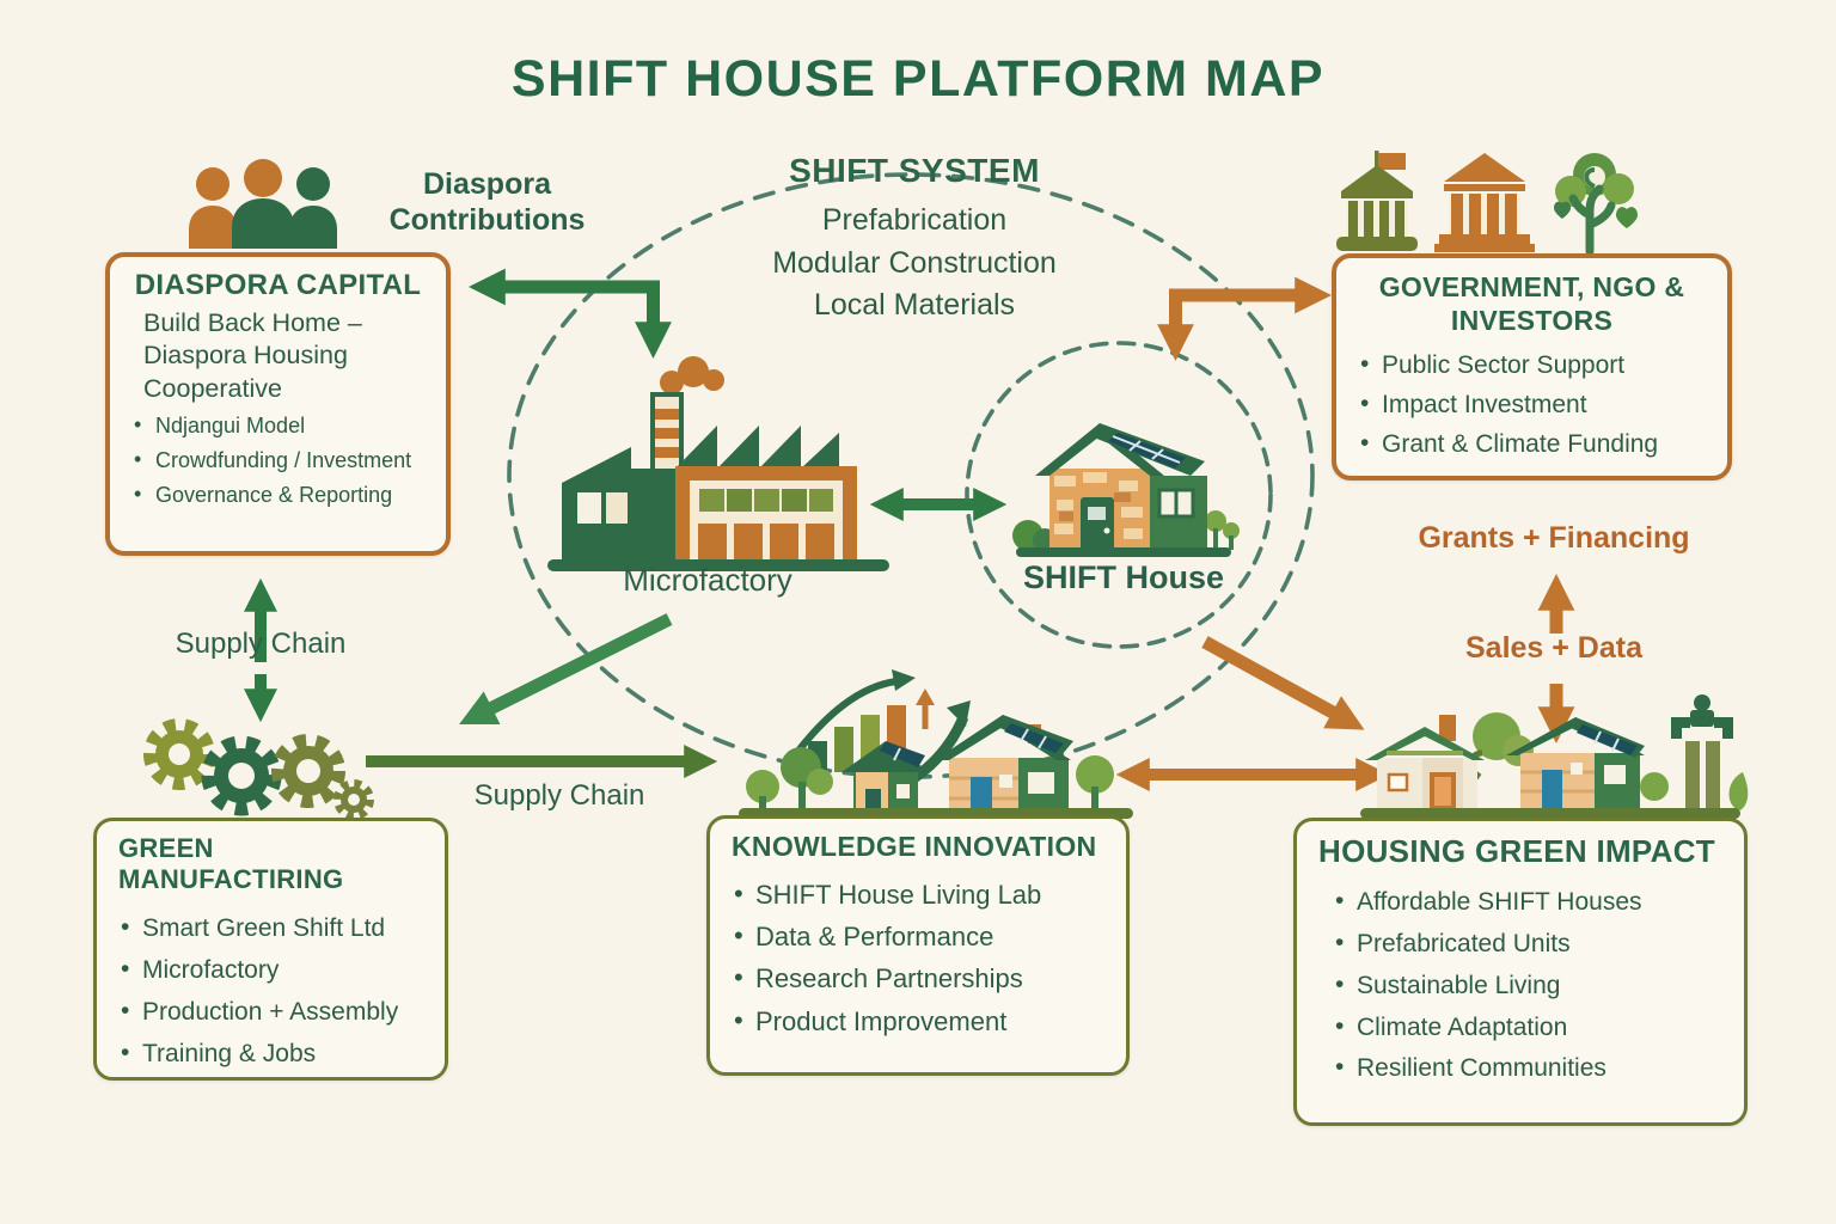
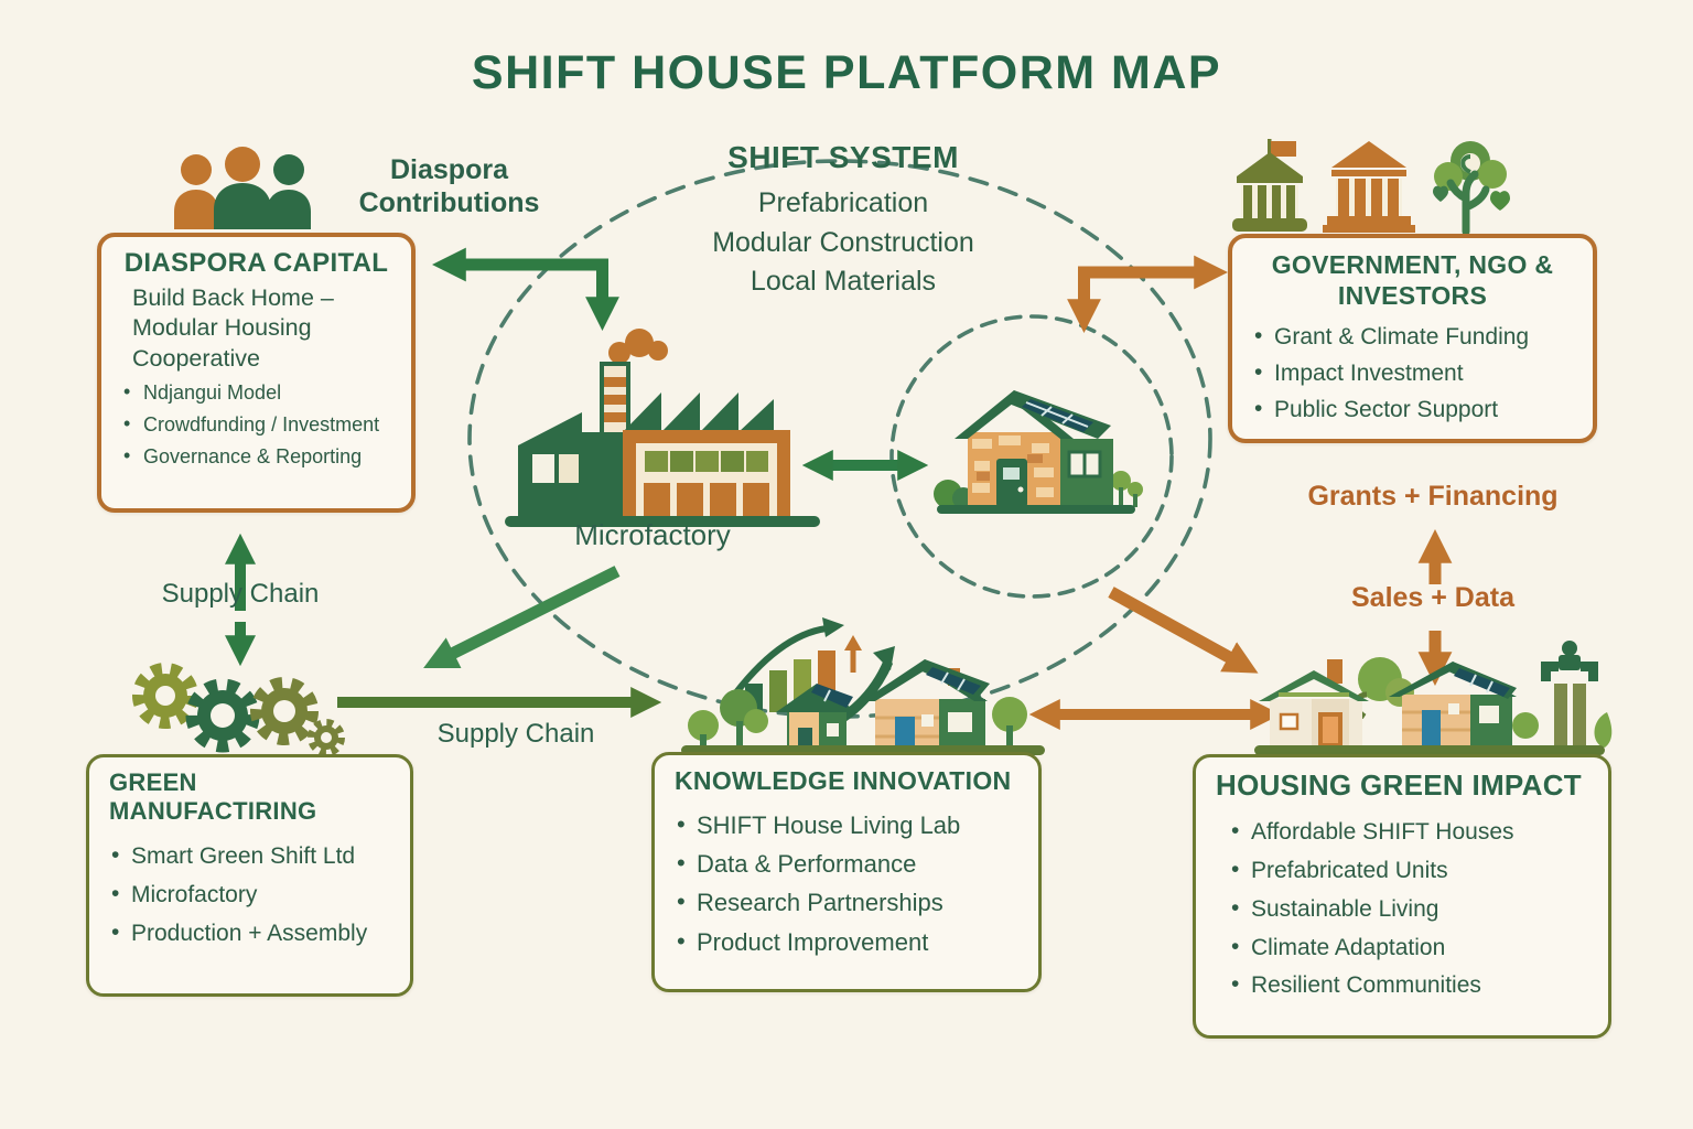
  SHIFT HOUSE PLATFORM MAP
  Diaspora Contributions
  DIASPORA CAPITAL
- Build Back Home – Diaspora Housing Cooperative
+ Build Back Home – Modular Housing Cooperative
  Ndjangui Model
  Crowdfunding / Investment
  Governance & Reporting
  SHIFT SYSTEM
  Prefabrication
  Modular Construction
  Local Materials
  GOVERNMENT, NGO & INVESTORS
- Public Sector Support
+ Grant & Climate Funding
  Impact Investment
- Grant & Climate Funding
+ Public Sector Support
  Microfactory
- SHIFT House
  Supply Chain
  GREEN MANUFACTIRING
  Smart Green Shift Ltd
  Microfactory
  Production + Assembly
- Training & Jobs
  Supply Chain
  KNOWLEDGE INNOVATION
  SHIFT House Living Lab
  Data & Performance
  Research Partnerships
  Product Improvement
  Grants + Financing
  Sales + Data
  HOUSING GREEN IMPACT
  Affordable SHIFT Houses
  Prefabricated Units
  Sustainable Living
  Climate Adaptation
  Resilient Communities
